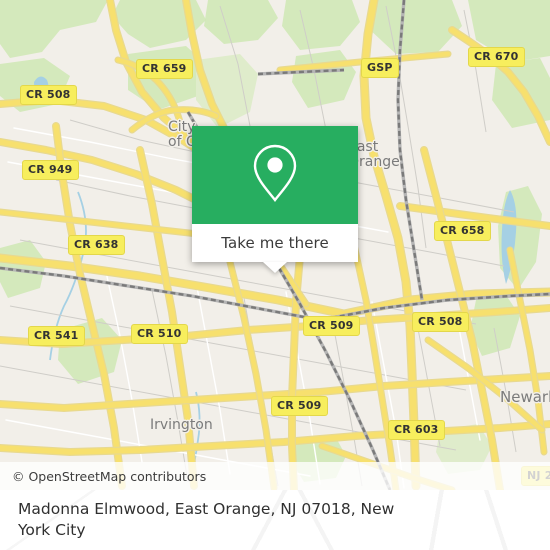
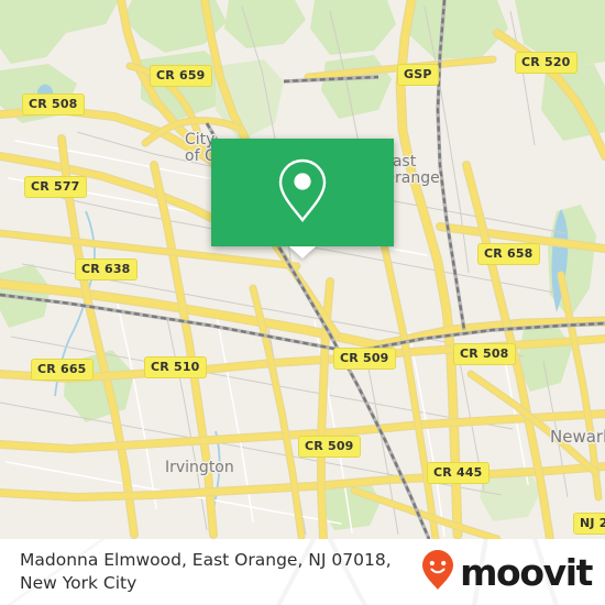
  Cit
  ast
  range
  Irvington
  Newar
  CR 508
  CR 659
  GSP
- CR 670
+ CR 520
- CR 949
+ CR 577
  CR 638
  CR 658
- CR 541
+ CR 665
  CR 510
  CR 509
  CR 508
  CR 509
- CR 603
+ CR 445
  NJ 2
- Take me there
- © OpenStreetMap contributors
  Madonna Elmwood, East Orange, NJ 07018, New York City
+ moovit
